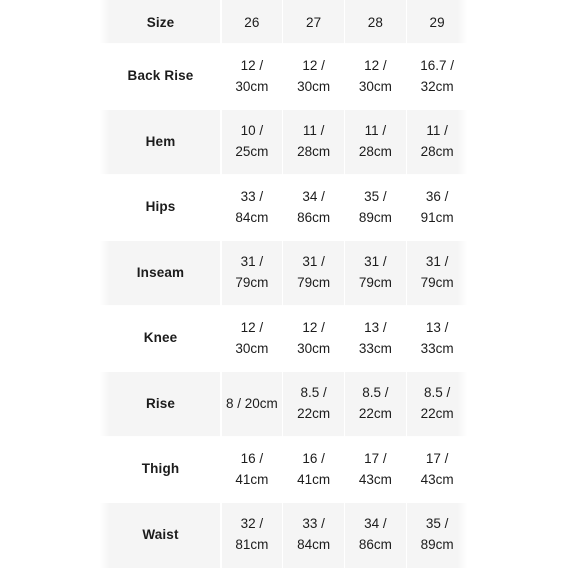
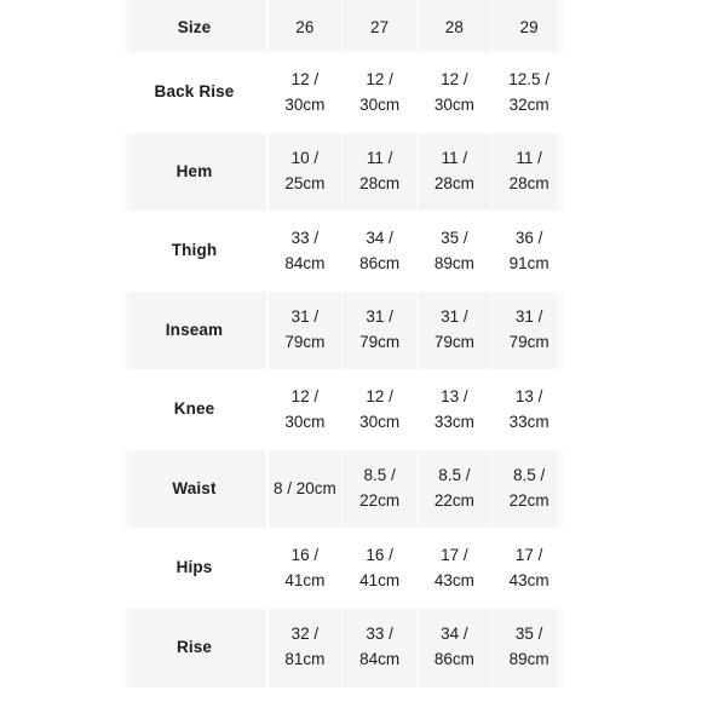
  Size	26	27	28	29
- Back Rise	12 / 30cm	12 / 30cm	12 / 30cm	16.7 / 32cm
+ Back Rise	12 / 30cm	12 / 30cm	12 / 30cm	12.5 / 32cm
  Hem	10 / 25cm	11 / 28cm	11 / 28cm	11 / 28cm
- Hips	33 / 84cm	34 / 86cm	35 / 89cm	36 / 91cm
+ Thigh	33 / 84cm	34 / 86cm	35 / 89cm	36 / 91cm
  Inseam	31 / 79cm	31 / 79cm	31 / 79cm	31 / 79cm
  Knee	12 / 30cm	12 / 30cm	13 / 33cm	13 / 33cm
- Rise	8 / 20cm	8.5 / 22cm	8.5 / 22cm	8.5 / 22cm
+ Waist	8 / 20cm	8.5 / 22cm	8.5 / 22cm	8.5 / 22cm
- Thigh	16 / 41cm	16 / 41cm	17 / 43cm	17 / 43cm
+ Hips	16 / 41cm	16 / 41cm	17 / 43cm	17 / 43cm
- Waist	32 / 81cm	33 / 84cm	34 / 86cm	35 / 89cm
+ Rise	32 / 81cm	33 / 84cm	34 / 86cm	35 / 89cm
